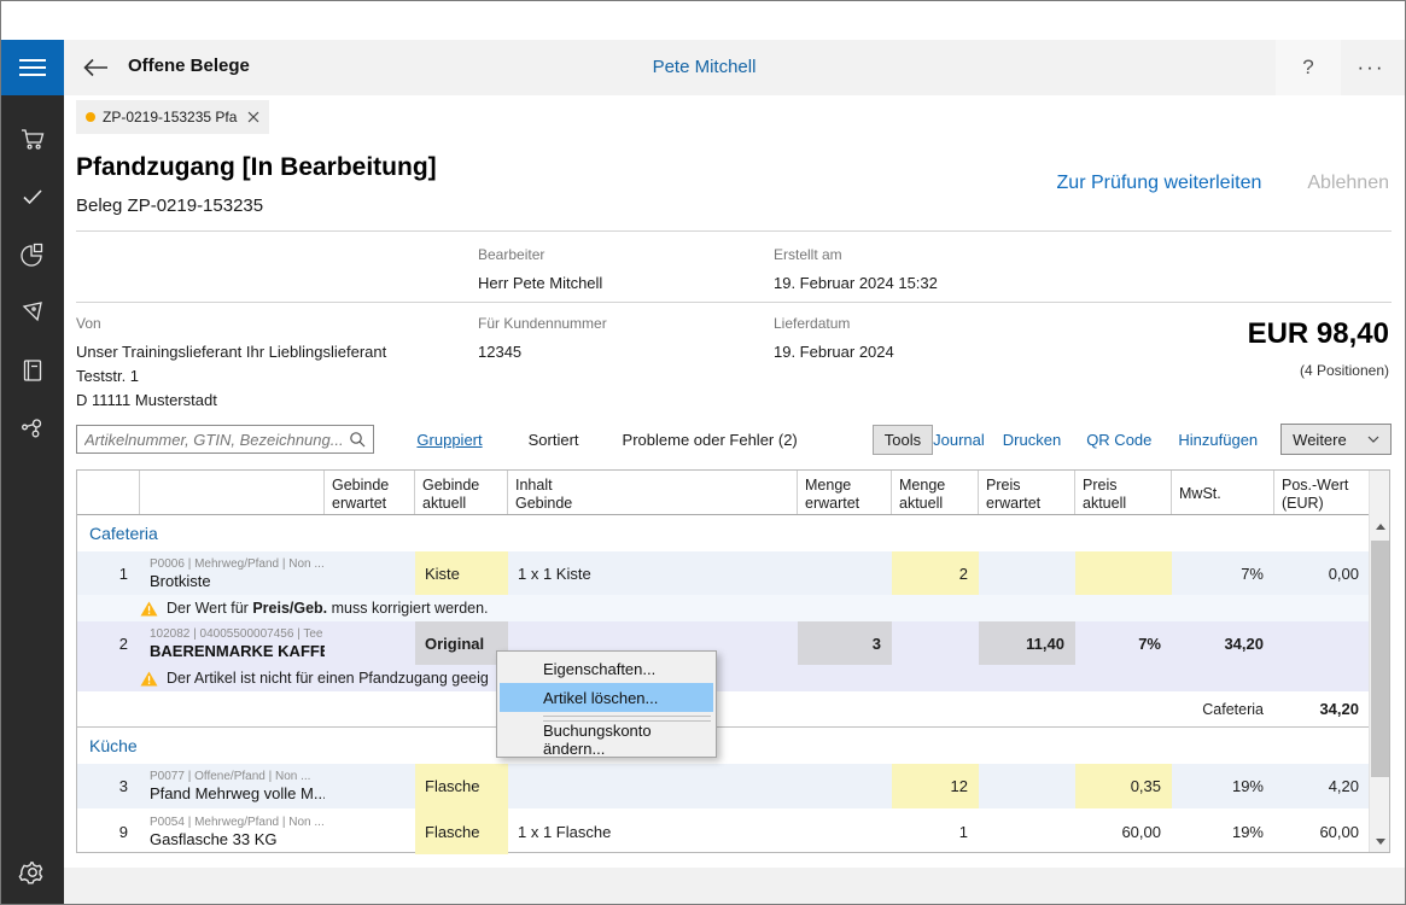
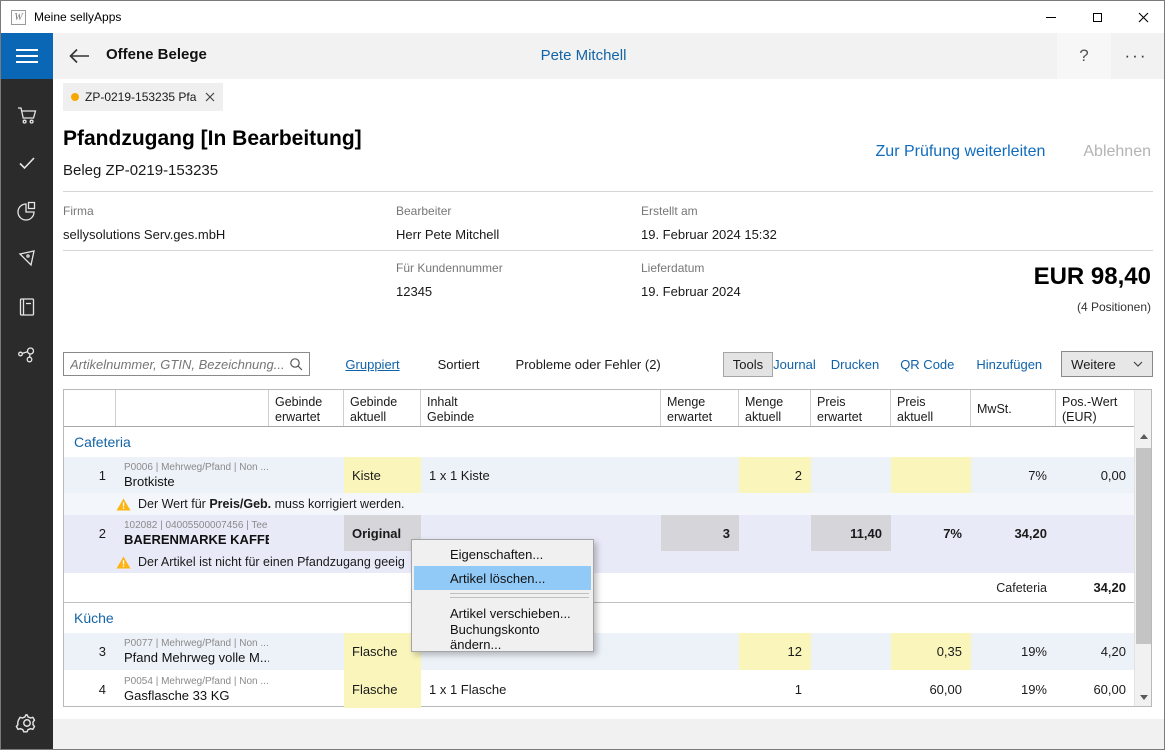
+ W
+ Meine sellyApps
  Offene Belege
  Pete Mitchell
  ?
  ···
  ZP-0219-153235 Pfa
  Pfandzugang [In Bearbeitung]
  Beleg ZP-0219-153235
  Zur Prüfung weiterleiten
  Ablehnen
+ Firma
+ sellysolutions Serv.ges.mbH
  Bearbeiter
  Herr Pete Mitchell
  Erstellt am
  19. Februar 2024 15:32
- Von
- Unser Trainingslieferant Ihr Lieblingslieferant
- Teststr. 1
- D 11111 Musterstadt
  Für Kundennummer
  12345
  Lieferdatum
  19. Februar 2024
  EUR 98,40
  (4 Positionen)
  Artikelnummer, GTIN, Bezeichnung...
  Gruppiert
  Sortiert
  Probleme oder Fehler (2)
  Tools
  Journal
  Drucken
  QR Code
  Hinzufügen
  Weitere
  Gebinde
  erwartet
  Gebinde
  aktuell
  Inhalt
  Gebinde
  Menge
  erwartet
  Menge
  aktuell
  Preis
  erwartet
  Preis
  aktuell
  MwSt.
  Pos.-Wert
  (EUR)
  Cafeteria
  1
  P0006 | Mehrweg/Pfand | Non ...
  Brotkiste
  Kiste
  1 x 1 Kiste
  2
  7%
  0,00
  Der Wert für Preis/Geb. muss korrigiert werden.
  2
  102082 | 04005500007456 | Tee
  BAERENMARKE KAFF
  Original
  3
  11,40
  7%
  34,20
  Der Artikel ist nicht für einen Pfandzugang geeig
  Cafeteria
  34,20
  Küche
  3
- P0077 | Offene/Pfand | Non ...
+ P0077 | Mehrweg/Pfand | Non ...
  Pfand Mehrweg volle M...
  Flasche
  12
  0,35
  19%
  4,20
- 9
+ 4
  P0054 | Mehrweg/Pfand | Non ...
  Gasflasche 33 KG
  Flasche
  1 x 1 Flasche
  1
  60,00
  19%
  60,00
  Eigenschaften...
  Artikel löschen...
+ Artikel verschieben...
  Buchungskonto ändern...
